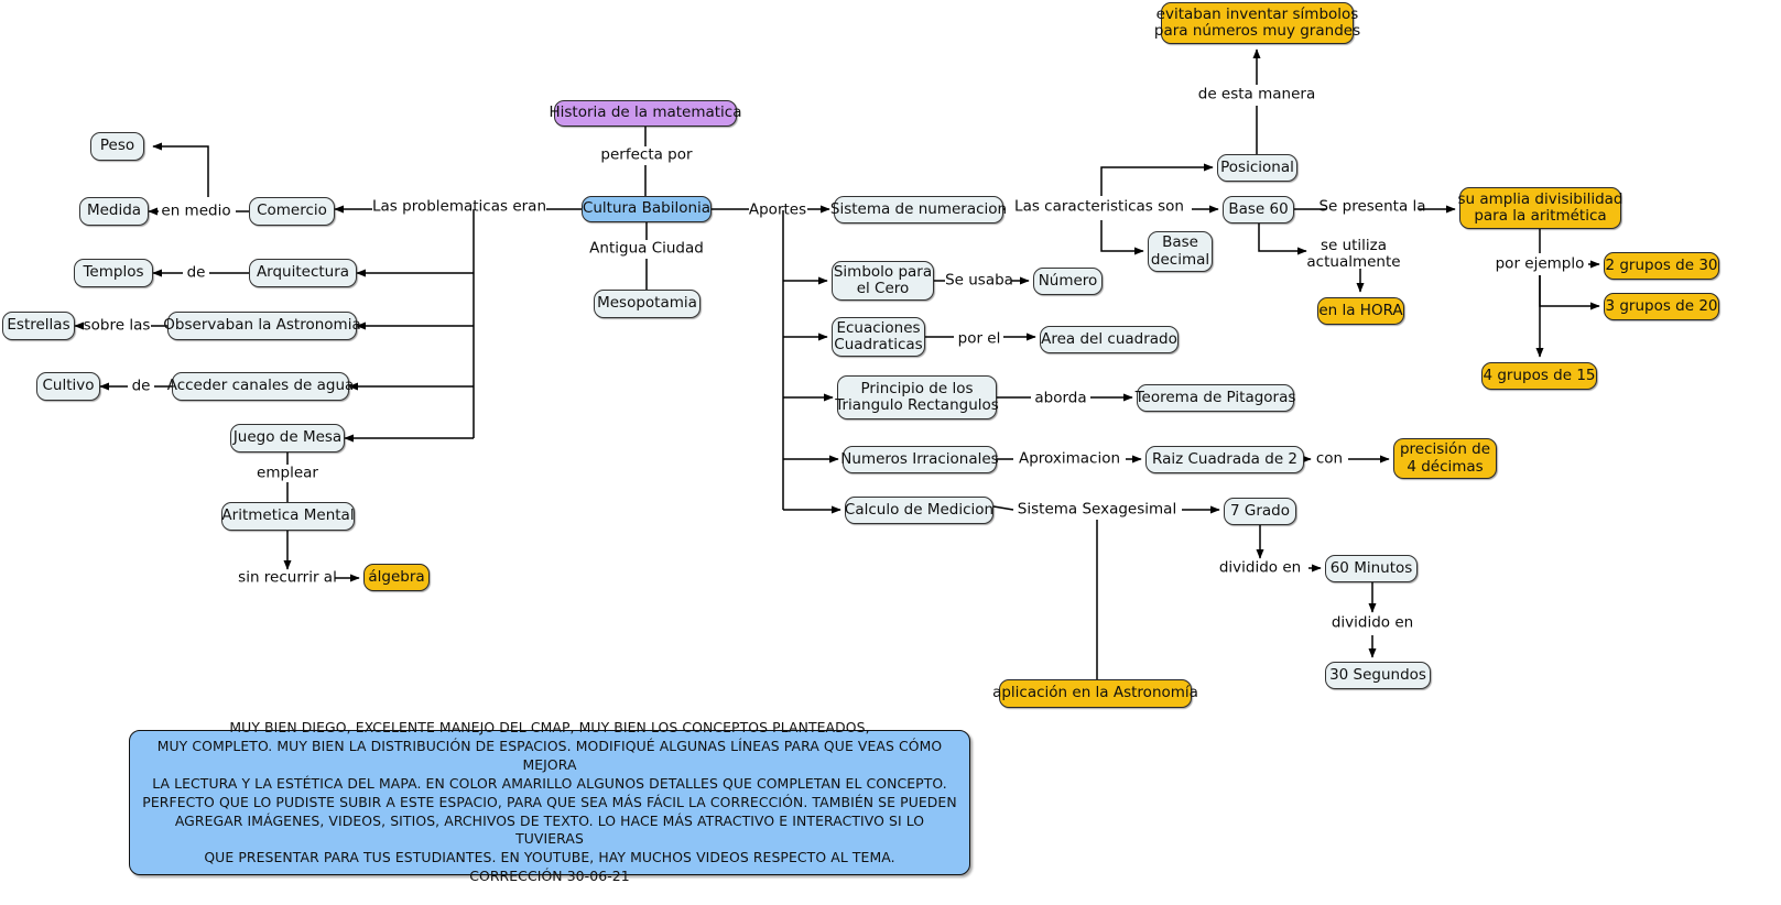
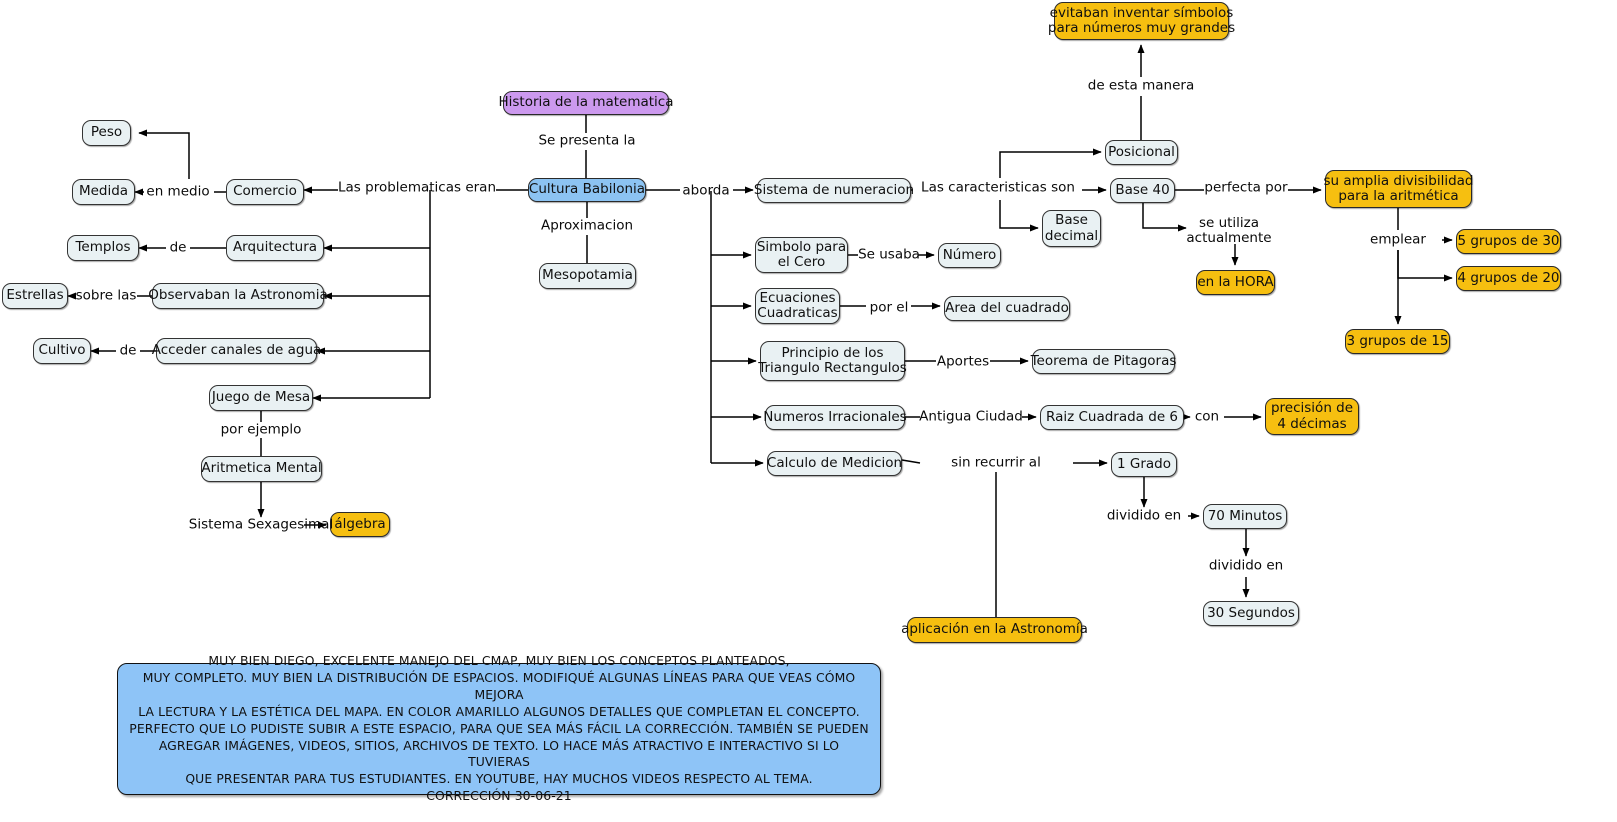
  Historia de la matematica
  Cultura Babilonia
  Mesopotamia
  Peso
  Medida
  Comercio
  Templos
  Arquitectura
  Estrellas
  Observaban la Astronomia
  Cultivo
  Acceder canales de agua
  Juego de Mesa
  Aritmetica Mental
  álgebra
  Sistema de numeracion
  Simbolo para
  el Cero
  Número
  Ecuaciones
  Cuadraticas
  Area del cuadrado
  Principio de los
  Triangulo Rectangulos
  Teorema de Pitagoras
  Numeros Irracionales
- Raiz Cuadrada de 2
+ Raiz Cuadrada de 6
  precisión de
  4 décimas
  Calculo de Medicion
- 7 Grado
+ 1 Grado
- 60 Minutos
+ 70 Minutos
  30 Segundos
  aplicación en la Astronomía
  Posicional
  evitaban inventar símbolos
  para números muy grandes
- Base 60
+ Base 40
  Base
  decimal
  en la HORA
  su amplia divisibilidad
  para la aritmética
- 2 grupos de 30
+ 5 grupos de 30
- 3 grupos de 20
+ 4 grupos de 20
- 4 grupos de 15
+ 3 grupos de 15
- perfecta por
+ Se presenta la
- Antigua Ciudad
+ Aproximacion
  Las problematicas eran
  en medio
  de
  sobre las
  de
- emplear
+ por ejemplo
- sin recurrir al
+ Sistema Sexagesimal
- Aportes
+ aborda
  Las caracteristicas son
  de esta manera
- Se presenta la
+ perfecta por
  se utiliza
  actualmente
- por ejemplo
+ emplear
  Se usaba
  por el
- aborda
+ Aportes
- Aproximacion
+ Antigua Ciudad
  con
- Sistema Sexagesimal
+ sin recurrir al
  dividido en
  dividido en
  MUY BIEN DIEGO, EXCELENTE MANEJO DEL CMAP, MUY BIEN LOS CONCEPTOS PLANTEADOS,
  MUY COMPLETO. MUY BIEN LA DISTRIBUCIÓN DE ESPACIOS. MODIFIQUÉ ALGUNAS LÍNEAS PARA QUE VEAS CÓMO MEJORA
  LA LECTURA Y LA ESTÉTICA DEL MAPA. EN COLOR AMARILLO ALGUNOS DETALLES QUE COMPLETAN EL CONCEPTO.
  PERFECTO QUE LO PUDISTE SUBIR A ESTE ESPACIO, PARA QUE SEA MÁS FÁCIL LA CORRECCIÓN. TAMBIÉN SE PUEDEN
  AGREGAR IMÁGENES, VIDEOS, SITIOS, ARCHIVOS DE TEXTO. LO HACE MÁS ATRACTIVO E INTERACTIVO SI LO TUVIERAS
  QUE PRESENTAR PARA TUS ESTUDIANTES. EN YOUTUBE, HAY MUCHOS VIDEOS RESPECTO AL TEMA.
  CORRECCIÓN 30-06-21
